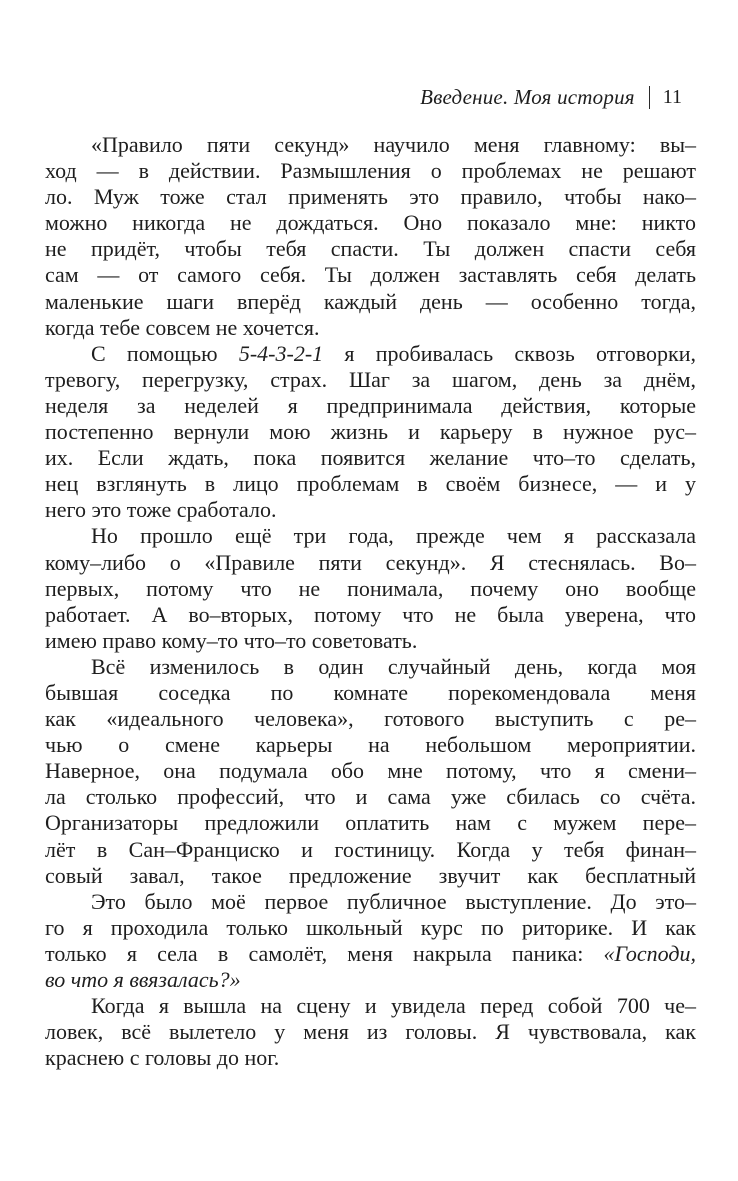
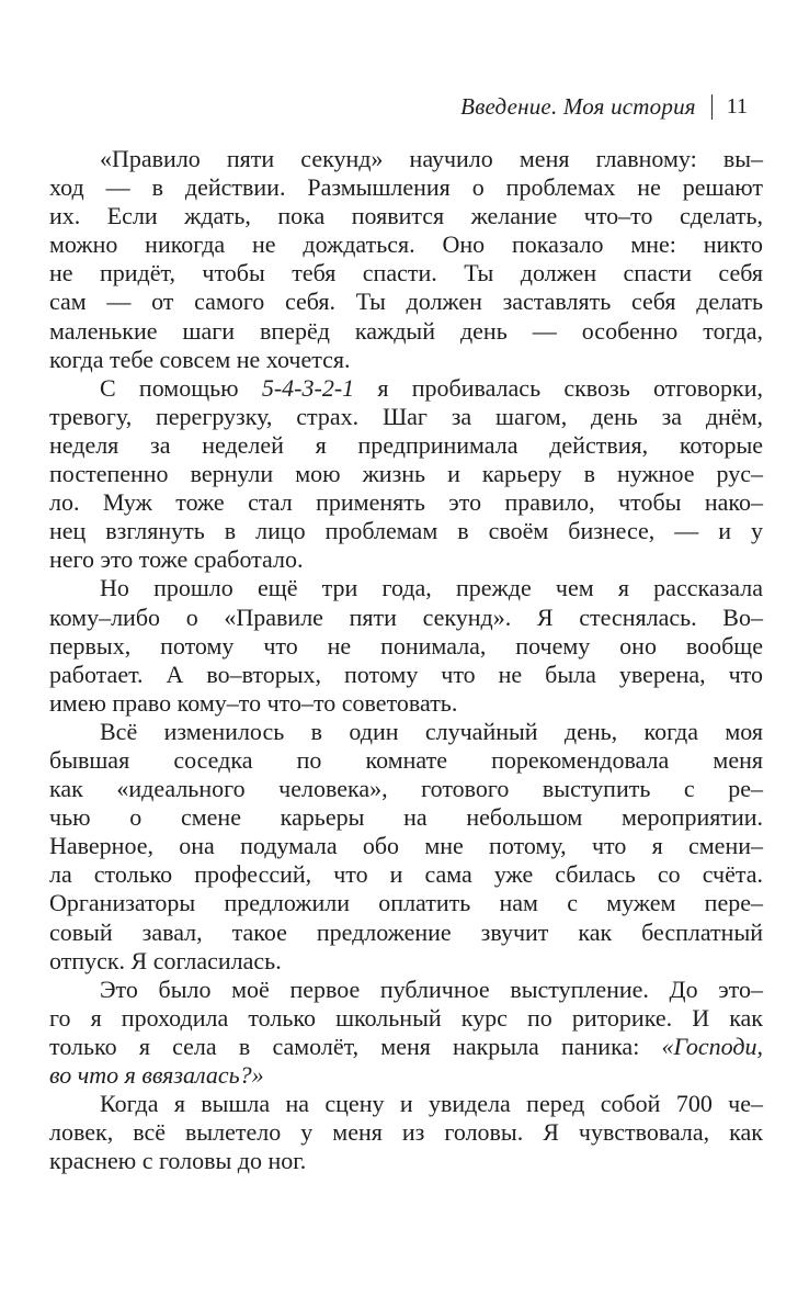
  Введение. Моя история
  11
  «Правило пяти секунд» научило меня главному: вы–
  ход — в действии. Размышления о проблемах не решают
- ло. Муж тоже стал применять это правило, чтобы нако–
+ их. Если ждать, пока появится желание что–то сделать,
  можно никогда не дождаться. Оно показало мне: никто
  не придёт, чтобы тебя спасти. Ты должен спасти себя
  сам — от самого себя. Ты должен заставлять себя делать
  маленькие шаги вперёд каждый день — особенно тогда,
  когда тебе совсем не хочется.
  С помощью 5-4-3-2-1 я пробивалась сквозь отговорки,
  тревогу, перегрузку, страх. Шаг за шагом, день за днём,
  неделя за неделей я предпринимала действия, которые
  постепенно вернули мою жизнь и карьеру в нужное рус–
- их. Если ждать, пока появится желание что–то сделать,
+ ло. Муж тоже стал применять это правило, чтобы нако–
  нец взглянуть в лицо проблемам в своём бизнесе, — и у
  него это тоже сработало.
  Но прошло ещё три года, прежде чем я рассказала
  кому–либо о «Правиле пяти секунд». Я стеснялась. Во–
  первых, потому что не понимала, почему оно вообще
  работает. А во–вторых, потому что не была уверена, что
  имею право кому–то что–то советовать.
  Всё изменилось в один случайный день, когда моя
  бывшая соседка по комнате порекомендовала меня
  как «идеального человека», готового выступить с ре–
  чью о смене карьеры на небольшом мероприятии.
  Наверное, она подумала обо мне потому, что я смени–
  ла столько профессий, что и сама уже сбилась со счёта.
  Организаторы предложили оплатить нам с мужем пере–
- лёт в Сан–Франциско и гостиницу. Когда у тебя финан–
  совый завал, такое предложение звучит как бесплатный
+ отпуск. Я согласилась.
  Это было моё первое публичное выступление. До это–
  го я проходила только школьный курс по риторике. И как
  только я села в самолёт, меня накрыла паника: «Господи,
  во что я ввязалась?»
  Когда я вышла на сцену и увидела перед собой 700 че–
  ловек, всё вылетело у меня из головы. Я чувствовала, как
  краснею с головы до ног.
